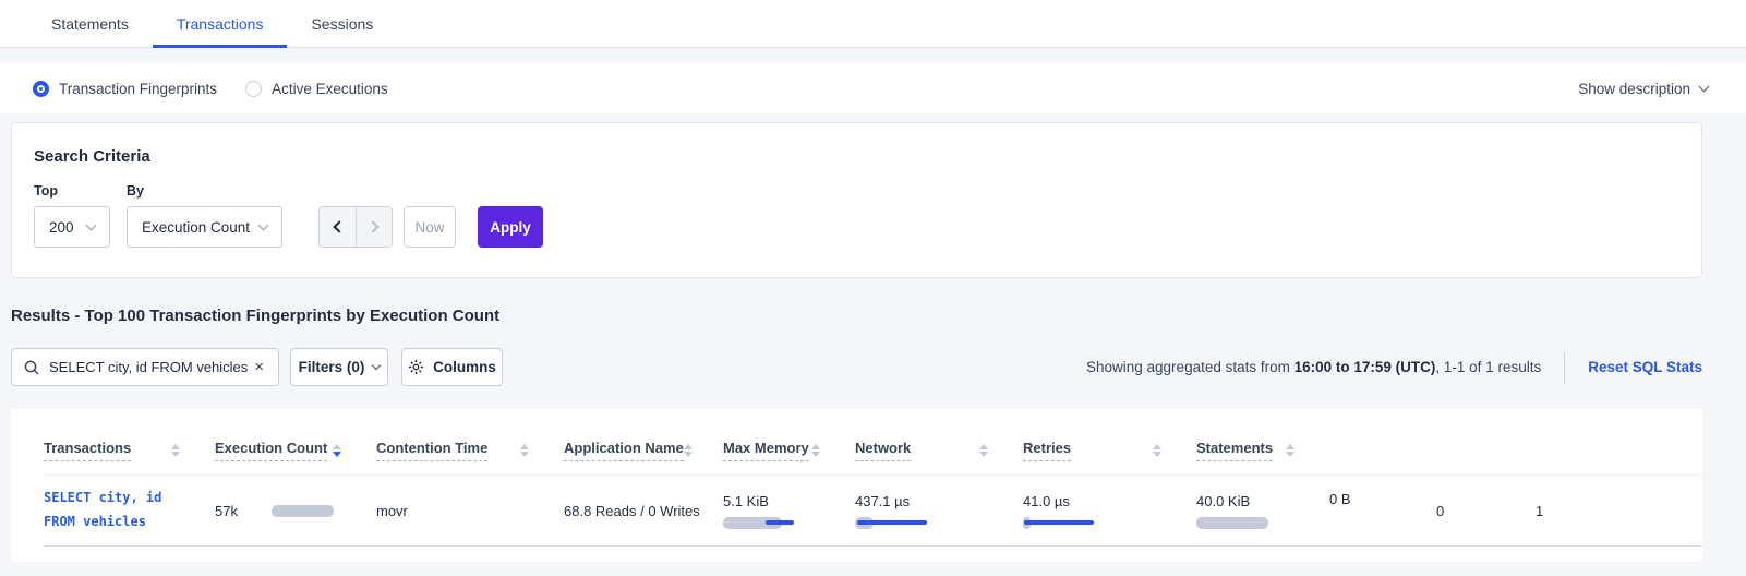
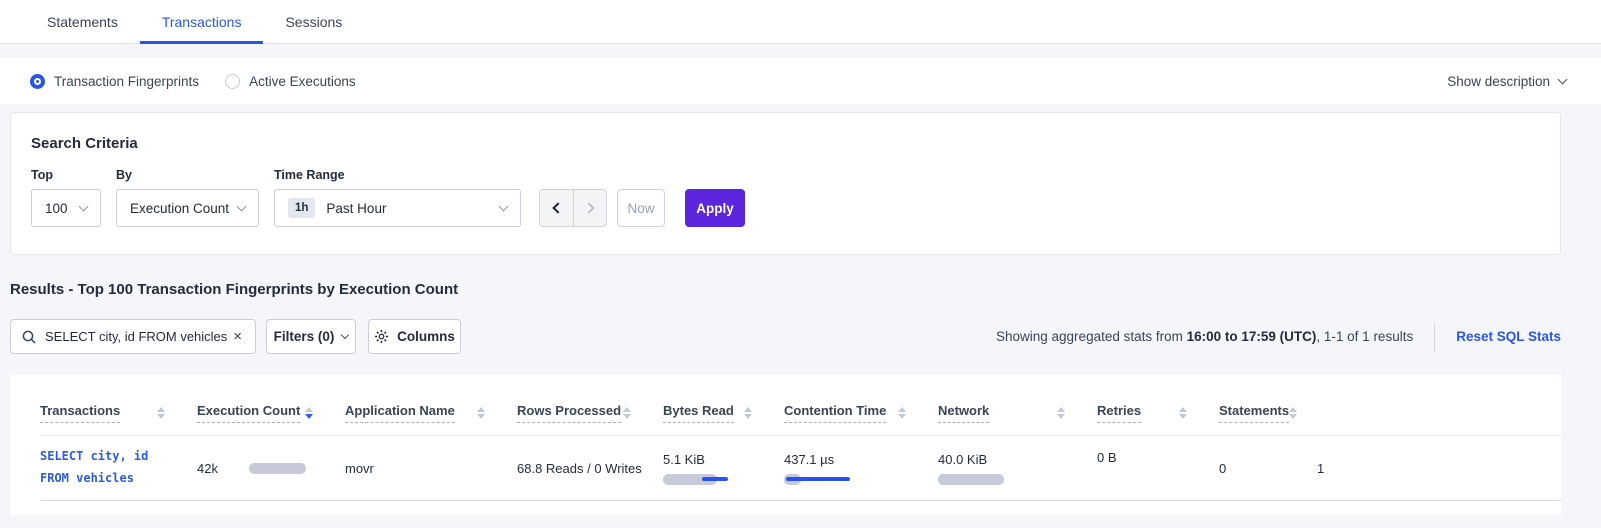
  Statements
  Transactions
  Sessions
  Transaction Fingerprints
  Active Executions
  Show description
  Search Criteria
  Top
- 200
+ 100
  By
  Execution Count
+ Time Range
+ 1h
+ Past Hour
  Now
  Apply
  Results - Top 100 Transaction Fingerprints by Execution Count
  SELECT city, id FROM vehicles
  ×
  Filters (0)
  Columns
  Showing aggregated stats from 16:00 to 17:59 (UTC), 1-1 of 1 results
  Reset SQL Stats
  Transactions
  Execution Count
- Contention Time
+ Application Name
+ Rows Processed
+ Bytes Read
- Application Name
+ Contention Time
- Max Memory
  Network
  Retries
  Statements
  SELECT city, id
  FROM vehicles
- 57k
+ 42k
  movr
  68.8 Reads / 0 Writes
  5.1 KiB
  437.1 µs
- 41.0 µs
  40.0 KiB
  0 B
  0
  1
